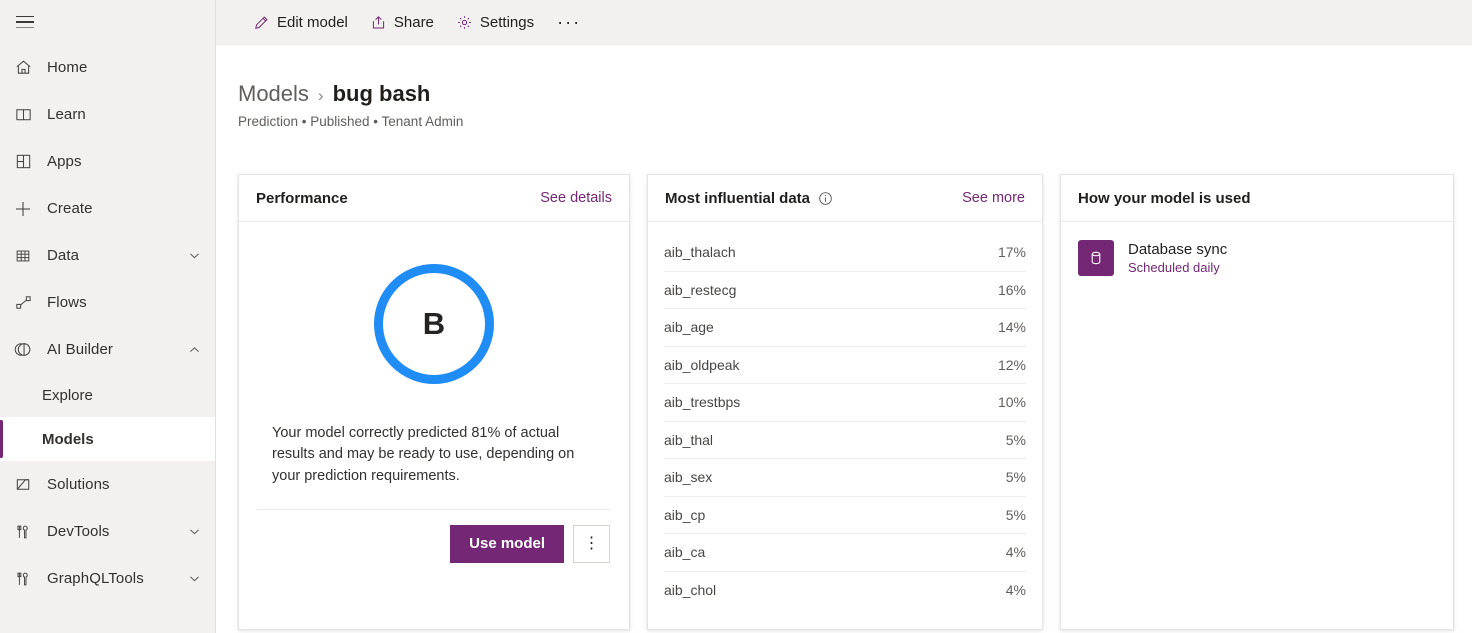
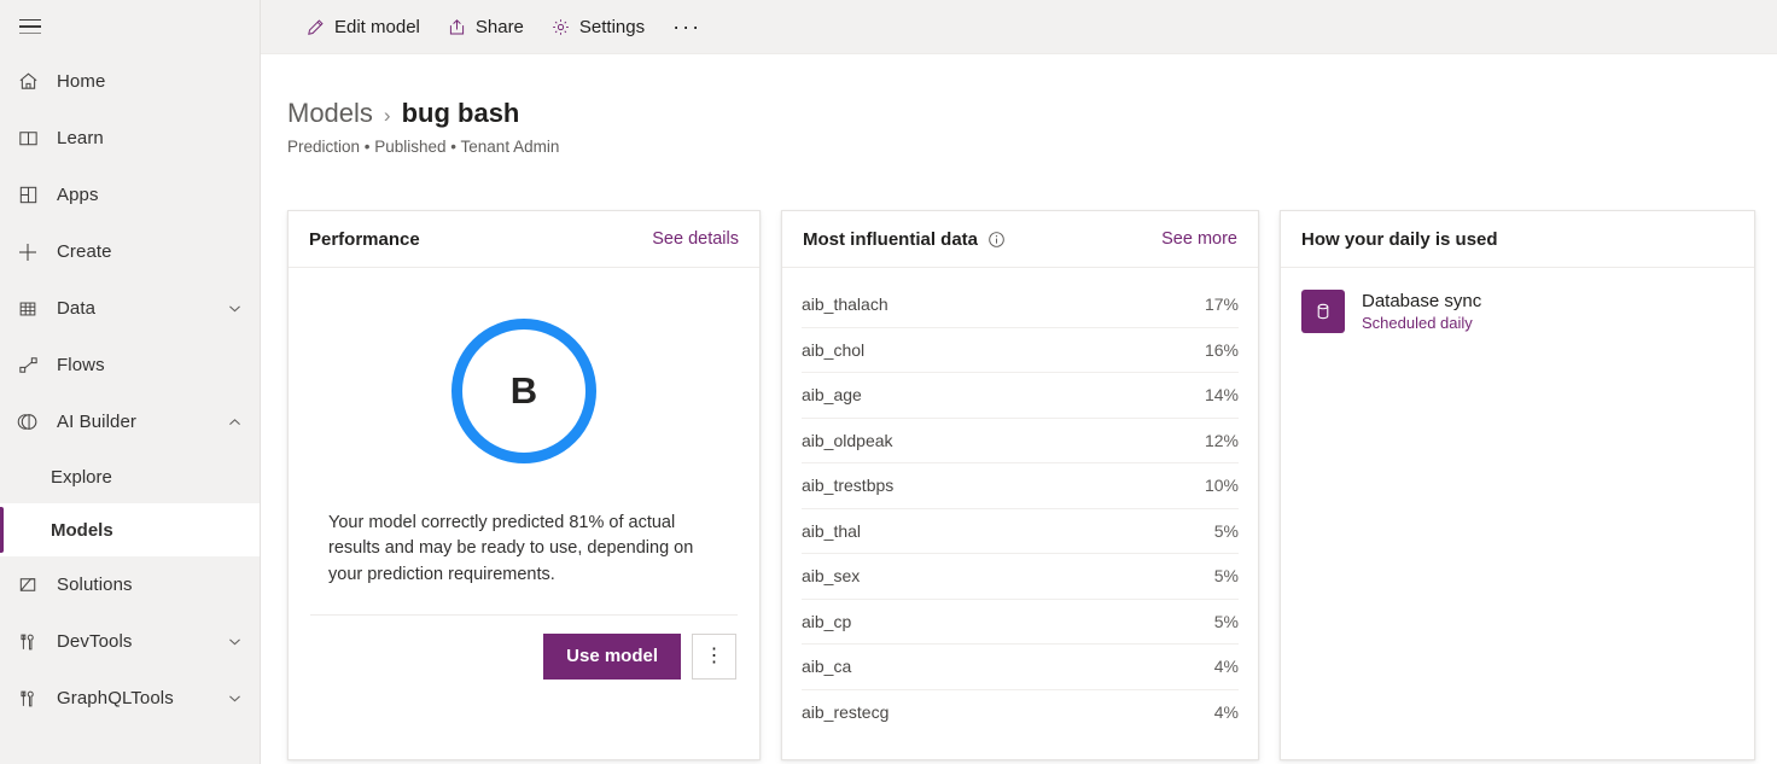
  Home
  Learn
  Apps
  Create
  Data
  Flows
  AI Builder
  Explore
  Models
  Solutions
  DevTools
  GraphQLTools
  Edit model
  Share
  Settings
  ···
  Models
  ›
  bug bash
  Prediction • Published • Tenant Admin
  Performance
  See details
  B
  Your model correctly predicted 81% of actual results and may be ready to use, depending on your prediction requirements.
  Use model
  ⋮
  Most influential data
  See more
  aib_thalach
  17%
- aib_restecg
+ aib_chol
  16%
  aib_age
  14%
  aib_oldpeak
  12%
  aib_trestbps
  10%
  aib_thal
  5%
  aib_sex
  5%
  aib_cp
  5%
  aib_ca
  4%
- aib_chol
+ aib_restecg
  4%
- How your model is used
+ How your daily is used
  Database sync
  Scheduled daily
